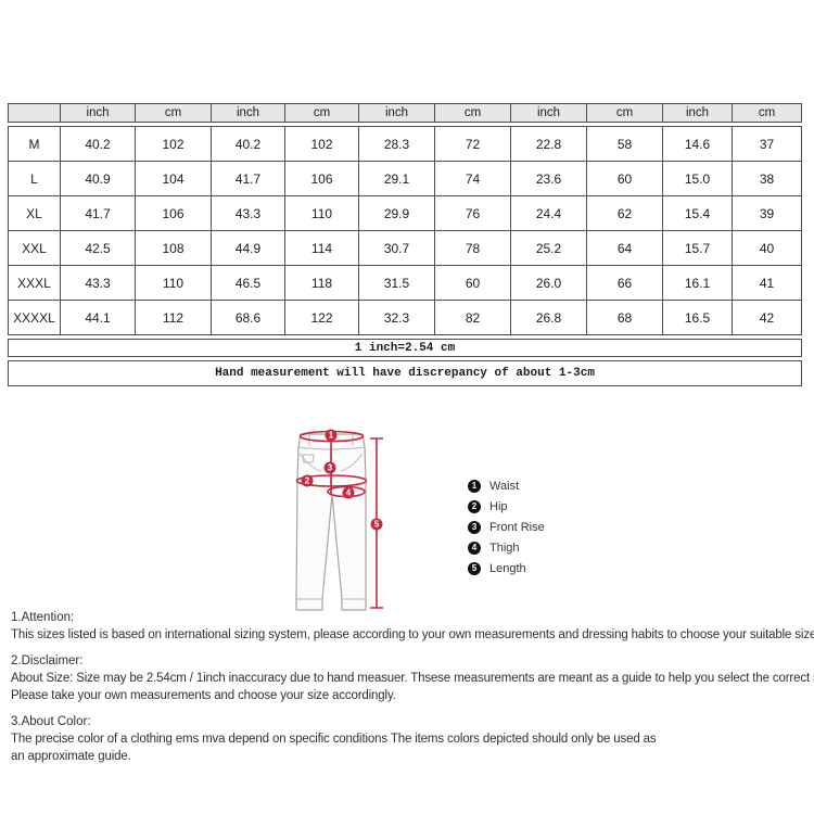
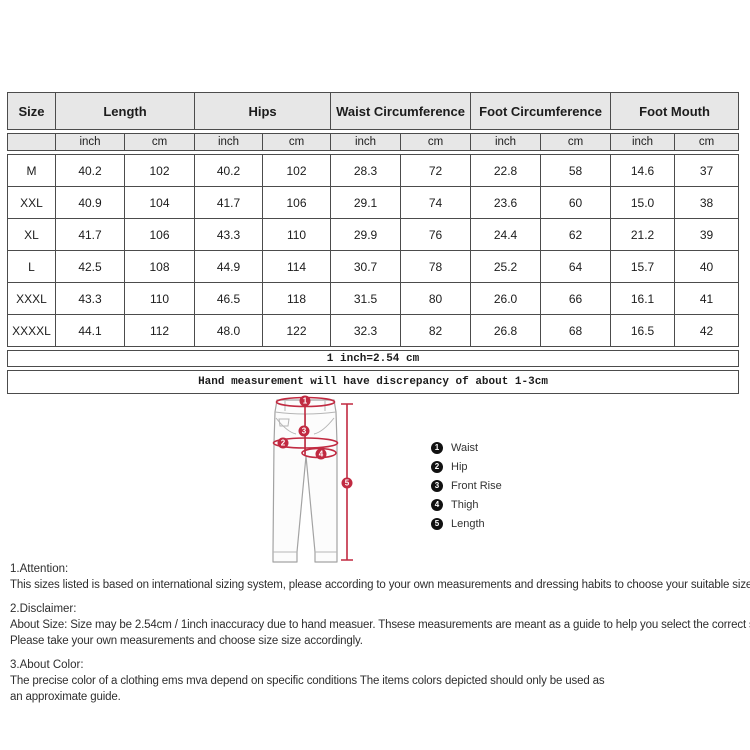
+ Size	Length	Hips	Waist Circumference	Foot Circumference	Foot Mouth
  	inch	cm	inch	cm	inch	cm	inch	cm	inch	cm
  M	40.2	102	40.2	102	28.3	72	22.8	58	14.6	37
- L	40.9	104	41.7	106	29.1	74	23.6	60	15.0	38
+ XXL	40.9	104	41.7	106	29.1	74	23.6	60	15.0	38
- XL	41.7	106	43.3	110	29.9	76	24.4	62	15.4	39
+ XL	41.7	106	43.3	110	29.9	76	24.4	62	21.2	39
- XXL	42.5	108	44.9	114	30.7	78	25.2	64	15.7	40
+ L	42.5	108	44.9	114	30.7	78	25.2	64	15.7	40
- XXXL	43.3	110	46.5	118	31.5	60	26.0	66	16.1	41
+ XXXL	43.3	110	46.5	118	31.5	80	26.0	66	16.1	41
- XXXXL	44.1	112	68.6	122	32.3	82	26.8	68	16.5	42
+ XXXXL	44.1	112	48.0	122	32.3	82	26.8	68	16.5	42
  1 inch=2.54 cm
  Hand measurement will have discrepancy of about 1-3cm
  1
  2
  3
  4
  5
  1
  Waist
  2
  Hip
  3
  Front Rise
  4
  Thigh
  5
  Length
  1.Attention:
  This sizes listed is based on international sizing system, please according to your own measurements and dressing habits to choose your suitable size
  2.Disclaimer:
  About Size: Size may be 2.54cm / 1inch inaccuracy due to hand measuer. Thsese measurements are meant as a guide to help you select the correct
- Please take your own measurements and choose your size accordingly.
+ Please take your own measurements and choose size size accordingly.
  3.About Color:
  The precise color of a clothing ems mva depend on specific conditions The items colors depicted should only be used as
  an approximate guide.
